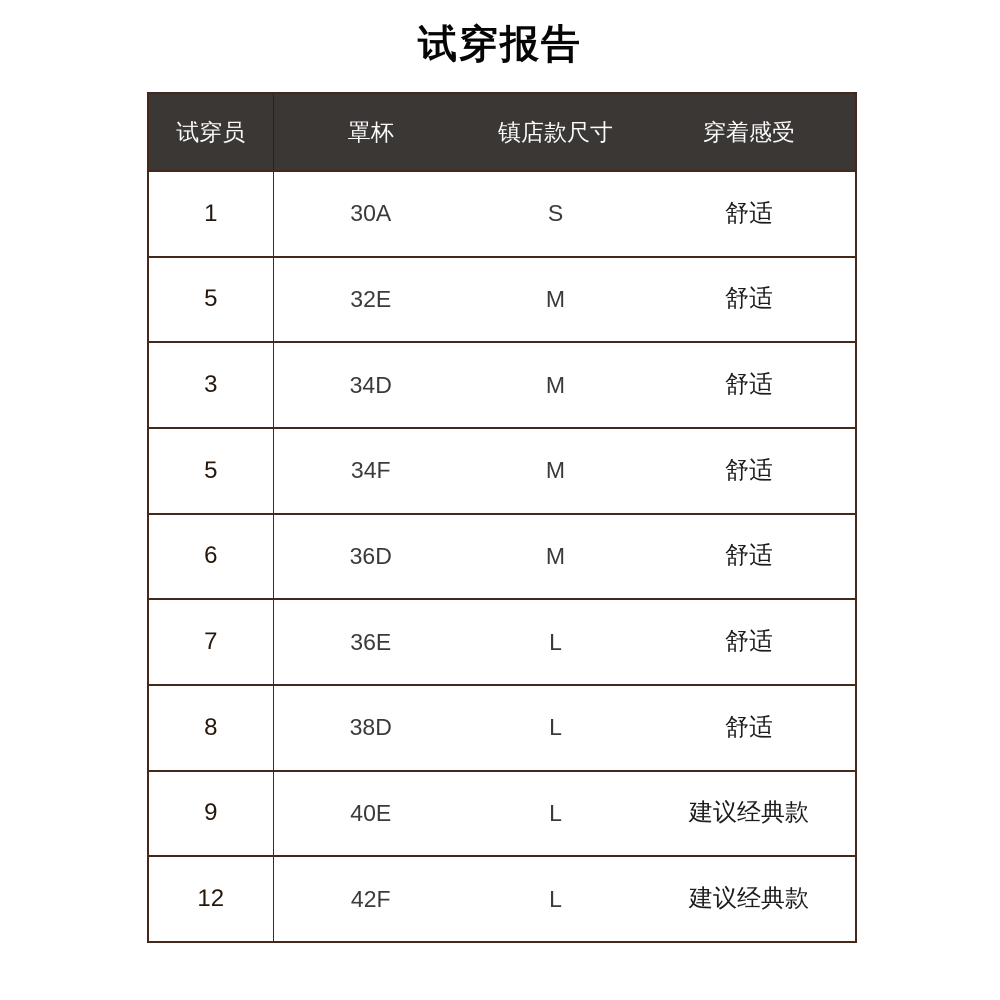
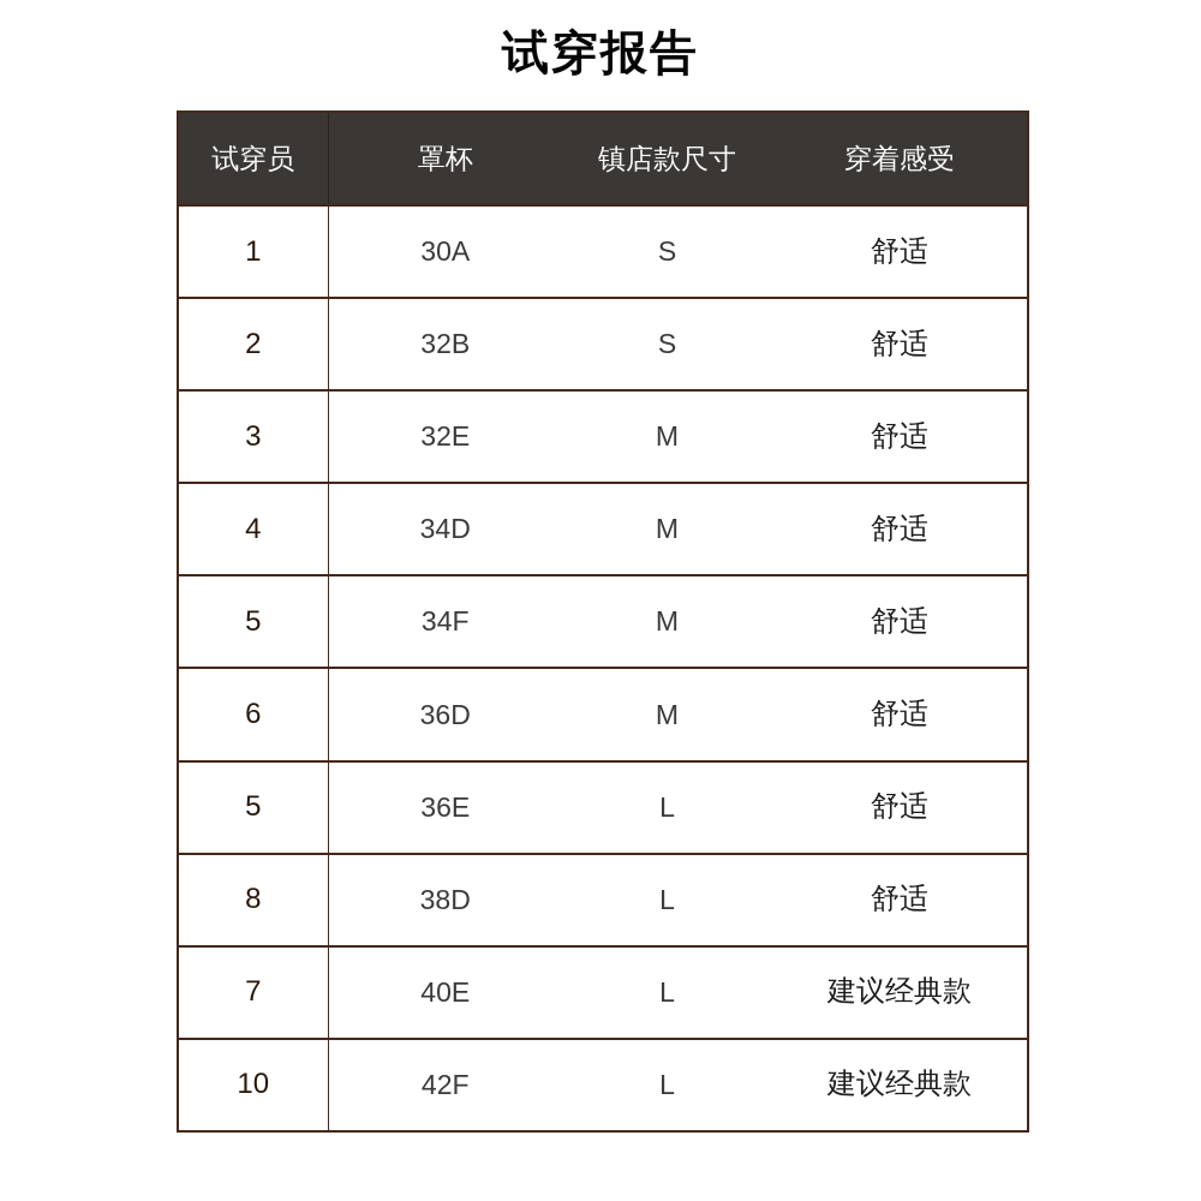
  试穿报告
  试穿员	罩杯	镇店款尺寸	穿着感受
  1	30A	S	舒适
+ 2	32B	S	舒适
- 5	32E	M	舒适
+ 3	32E	M	舒适
- 3	34D	M	舒适
+ 4	34D	M	舒适
  5	34F	M	舒适
  6	36D	M	舒适
- 7	36E	L	舒适
+ 5	36E	L	舒适
  8	38D	L	舒适
- 9	40E	L	建议经典款
+ 7	40E	L	建议经典款
- 12	42F	L	建议经典款
+ 10	42F	L	建议经典款
